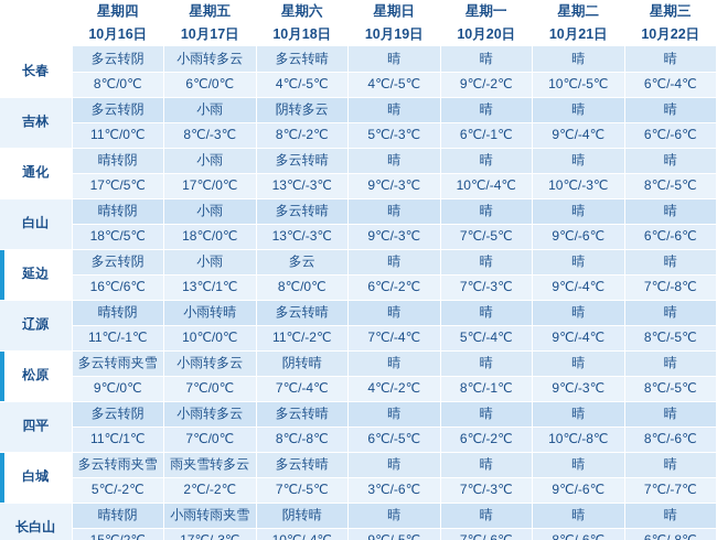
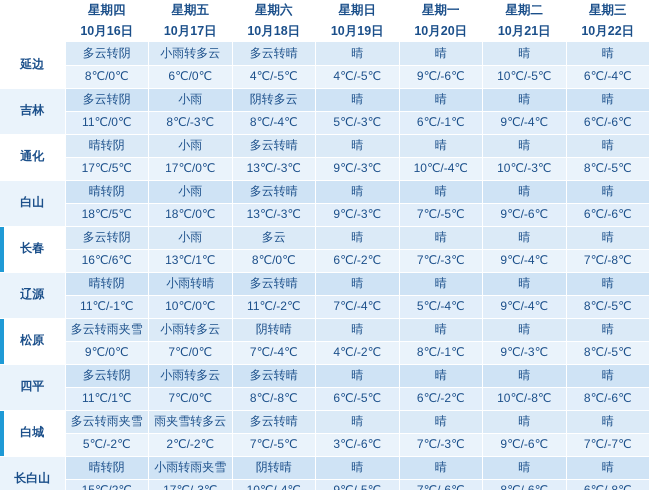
  	星期四	星期五	星期六	星期日	星期一	星期二	星期三
  	10月16日	10月17日	10月18日	10月19日	10月20日	10月21日	10月22日
- 长春	多云转阴	小雨转多云	多云转晴	晴	晴	晴	晴
+ 延边	多云转阴	小雨转多云	多云转晴	晴	晴	晴	晴
- 8℃/0℃	6℃/0℃	4℃/-5℃	4℃/-5℃	9℃/-2℃	10℃/-5℃	6℃/-4℃
+ 8℃/0℃	6℃/0℃	4℃/-5℃	4℃/-5℃	9℃/-6℃	10℃/-5℃	6℃/-4℃
  吉林	多云转阴	小雨	阴转多云	晴	晴	晴	晴
- 11℃/0℃	8℃/-3℃	8℃/-2℃	5℃/-3℃	6℃/-1℃	9℃/-4℃	6℃/-6℃
+ 11℃/0℃	8℃/-3℃	8℃/-4℃	5℃/-3℃	6℃/-1℃	9℃/-4℃	6℃/-6℃
  通化	晴转阴	小雨	多云转晴	晴	晴	晴	晴
  17℃/5℃	17℃/0℃	13℃/-3℃	9℃/-3℃	10℃/-4℃	10℃/-3℃	8℃/-5℃
  白山	晴转阴	小雨	多云转晴	晴	晴	晴	晴
  18℃/5℃	18℃/0℃	13℃/-3℃	9℃/-3℃	7℃/-5℃	9℃/-6℃	6℃/-6℃
- 延边	多云转阴	小雨	多云	晴	晴	晴	晴
+ 长春	多云转阴	小雨	多云	晴	晴	晴	晴
  16℃/6℃	13℃/1℃	8℃/0℃	6℃/-2℃	7℃/-3℃	9℃/-4℃	7℃/-8℃
  辽源	晴转阴	小雨转晴	多云转晴	晴	晴	晴	晴
  11℃/-1℃	10℃/0℃	11℃/-2℃	7℃/-4℃	5℃/-4℃	9℃/-4℃	8℃/-5℃
  松原	多云转雨夹雪	小雨转多云	阴转晴	晴	晴	晴	晴
  9℃/0℃	7℃/0℃	7℃/-4℃	4℃/-2℃	8℃/-1℃	9℃/-3℃	8℃/-5℃
  四平	多云转阴	小雨转多云	多云转晴	晴	晴	晴	晴
  11℃/1℃	7℃/0℃	8℃/-8℃	6℃/-5℃	6℃/-2℃	10℃/-8℃	8℃/-6℃
  白城	多云转雨夹雪	雨夹雪转多云	多云转晴	晴	晴	晴	晴
  5℃/-2℃	2℃/-2℃	7℃/-5℃	3℃/-6℃	7℃/-3℃	9℃/-6℃	7℃/-7℃
  长白山	晴转阴	小雨转雨夹雪	阴转晴	晴	晴	晴	晴
